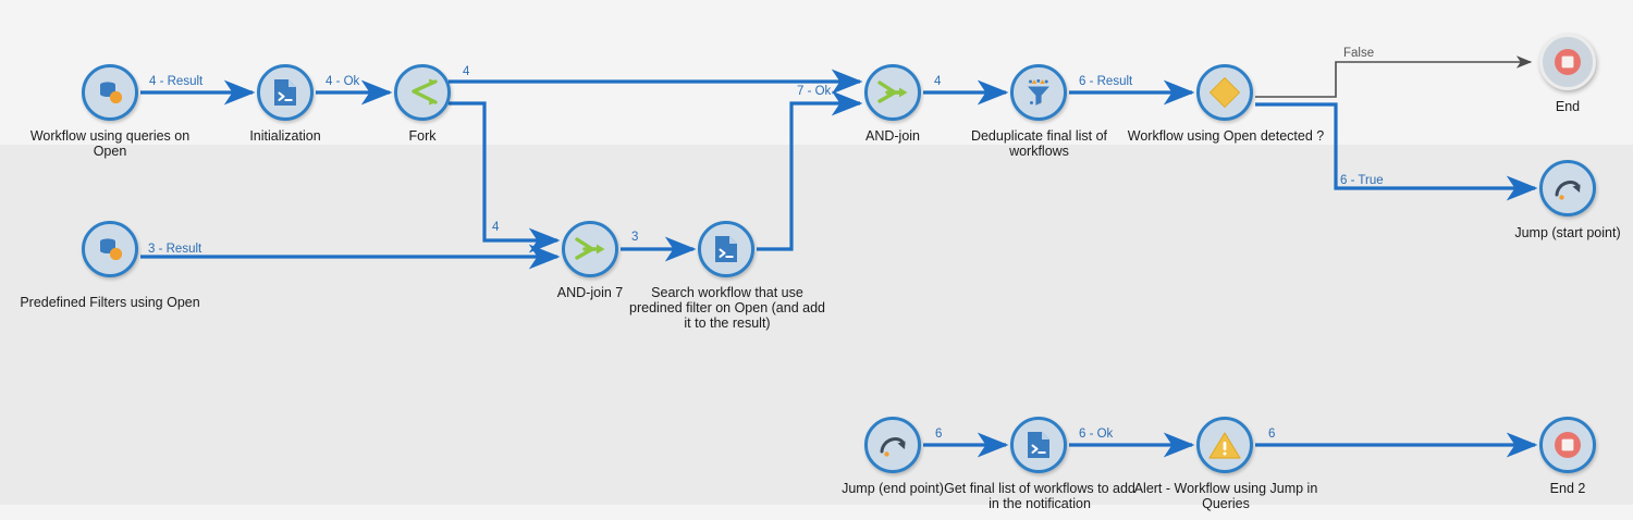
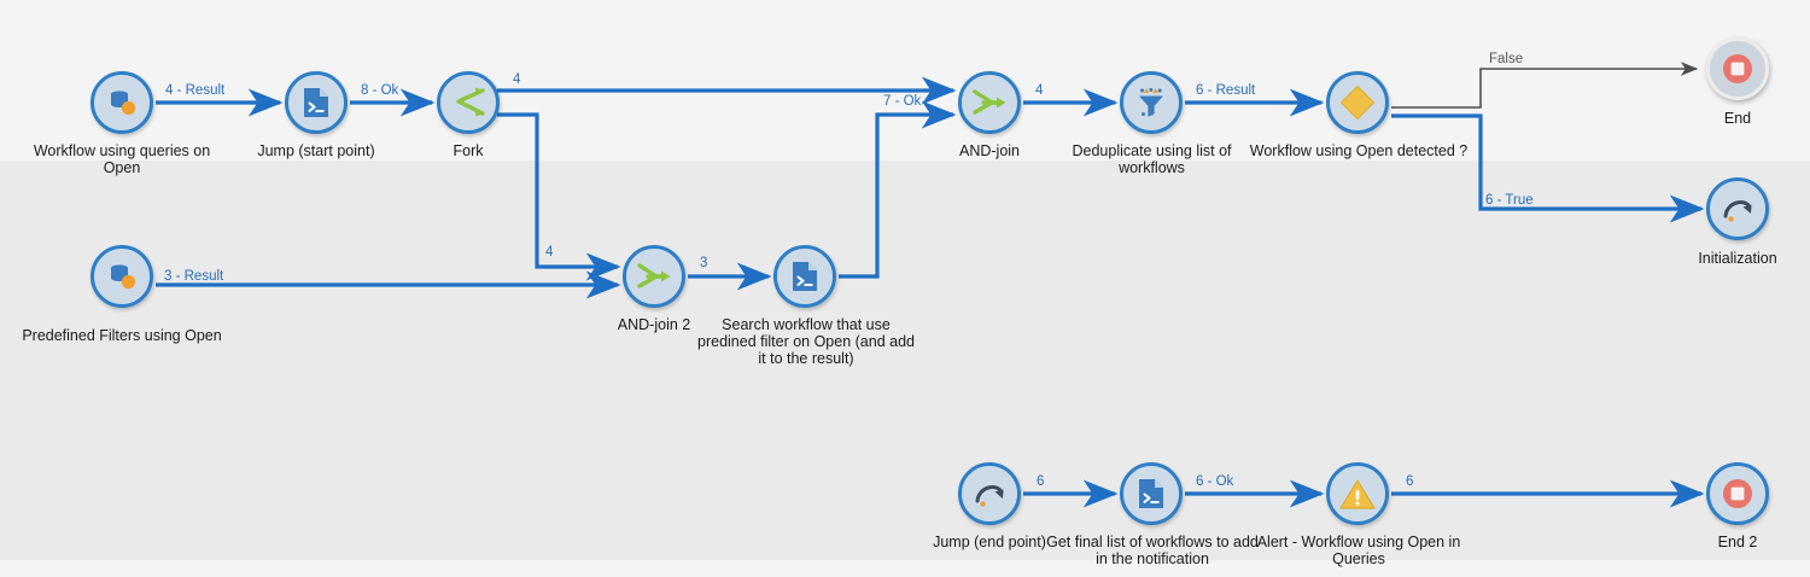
  Workflow using queries on Open
- Initialization
+ Jump (start point)
  Fork
  AND-join
- Deduplicate final list of workflows
+ Deduplicate using list of workflows
  Workflow using Open detected ?
  End
- Jump (start point)
+ Initialization
  Predefined Filters using Open
- AND-join 7
+ AND-join 2
  Search workflow that use predined filter on Open (and add it to the result)
  Jump (end point)
  Get final list of workflows to add in the notification
- Alert - Workflow using Jump in Queries
+ Alert - Workflow using Open in Queries
  End 2
  4 - Result
- 4 - Ok
+ 8 - Ok
  4
  4
  3 - Result
  3
  7 - Ok
  4
  6 - Result
  False
  6 - True
  6
  6 - Ok
  6
